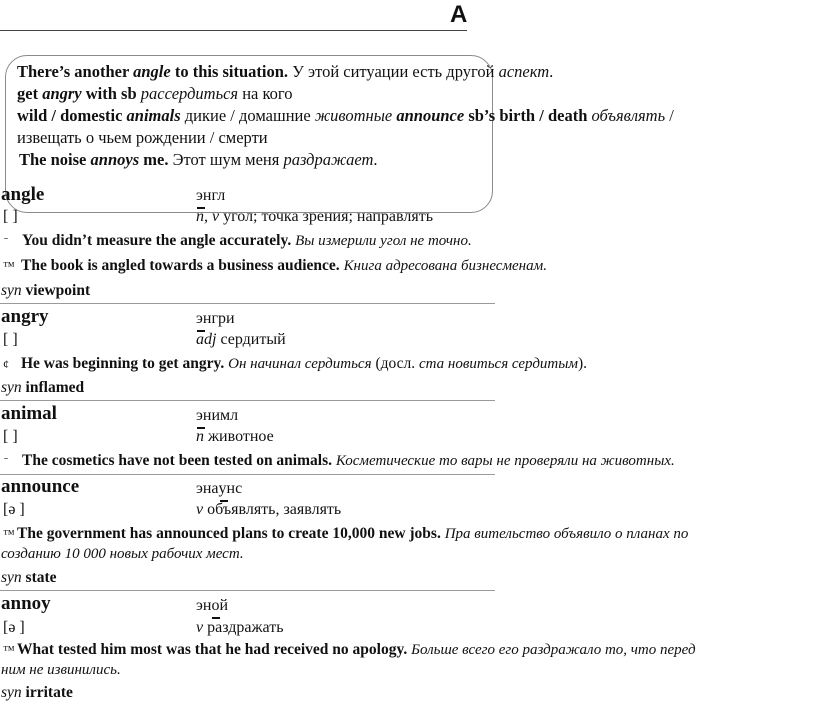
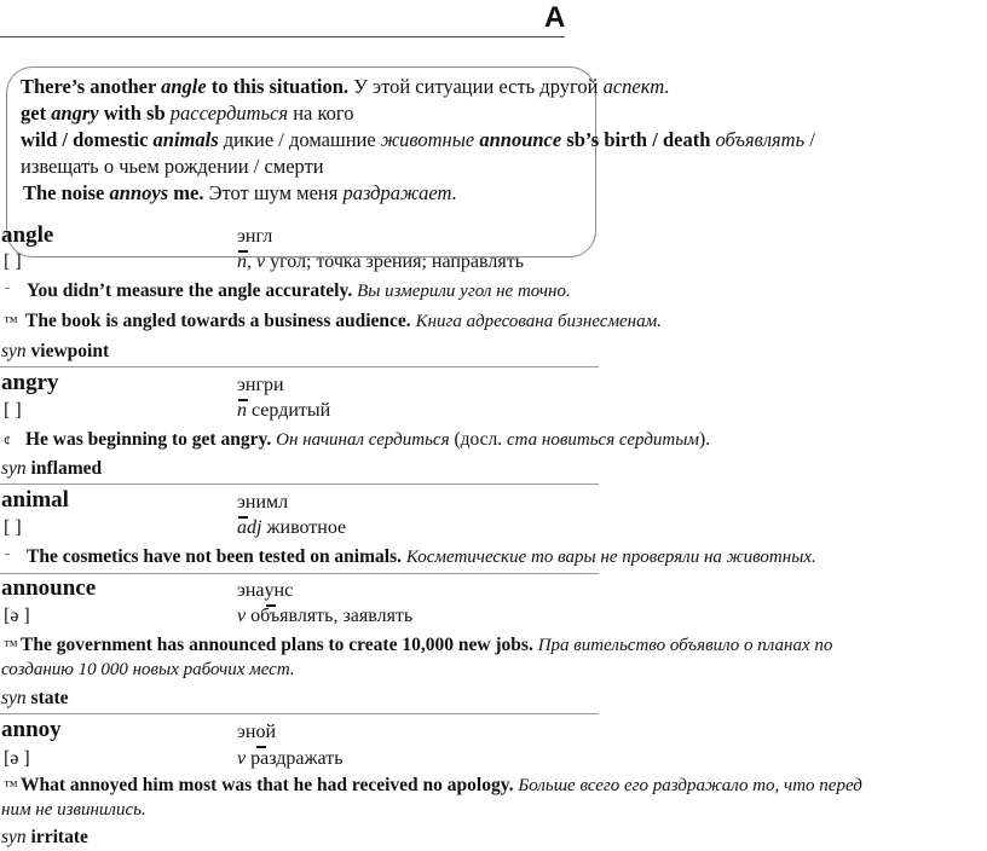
  A
  There’s another angle to this situation. У этой ситуации есть другой аспект.
  get angry with sb рассердиться на кого
  wild / domestic animals дикие / домашние животные announce sb’s birth / death объявлять /
  извещать о чьем рождении / смерти
  The noise annoys me. Этот шум меня раздражает.
  angle
  энгл
  [ ]
  n, v угол; точка зрения; направлять
  ˉ You didn’t measure the angle accurately. Вы измерили угол не точно.
  ™ The book is angled towards a business audience. Книга адресована бизнесменам.
  syn viewpoint
  angry
  энгри
  [ ]
- adj сердитый
+ n сердитый
  ¢ He was beginning to get angry. Он начинал сердиться (досл. ста новиться сердитым).
  syn inflamed
  animal
  энимл
  [ ]
- n животное
+ adj животное
  ˉ The cosmetics have not been tested on animals. Косметические то вары не проверяли на животных.
  announce
  энаунс
  [ə ]
  v объявлять, заявлять
  ™ The government has announced plans to create 10,000 new jobs. Пра вительство объявило о планах по
  созданию 10 000 новых рабочих мест.
  syn state
  annoy
  эной
  [ə ]
  v раздражать
- ™ What tested him most was that he had received no apology. Больше всего его раздражало то, что перед
+ ™ What annoyed him most was that he had received no apology. Больше всего его раздражало то, что перед
  ним не извинились.
  syn irritate
